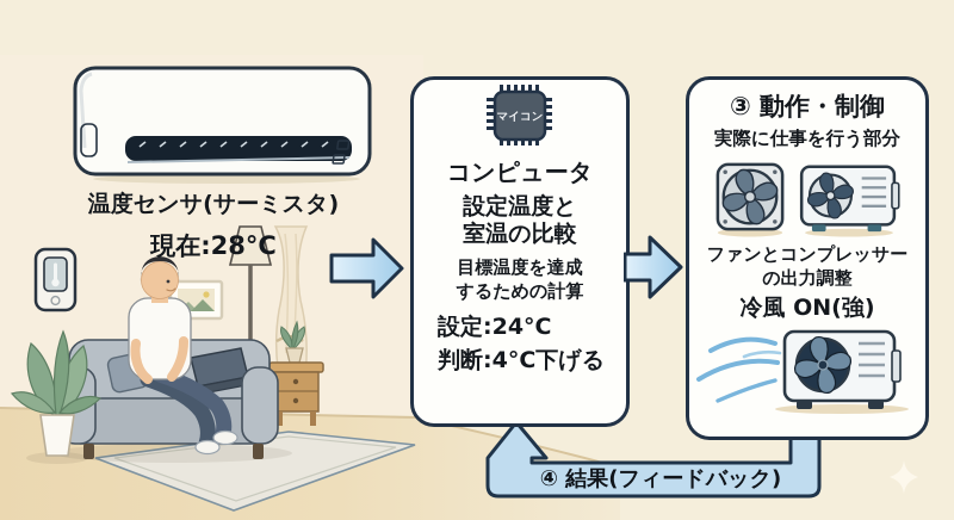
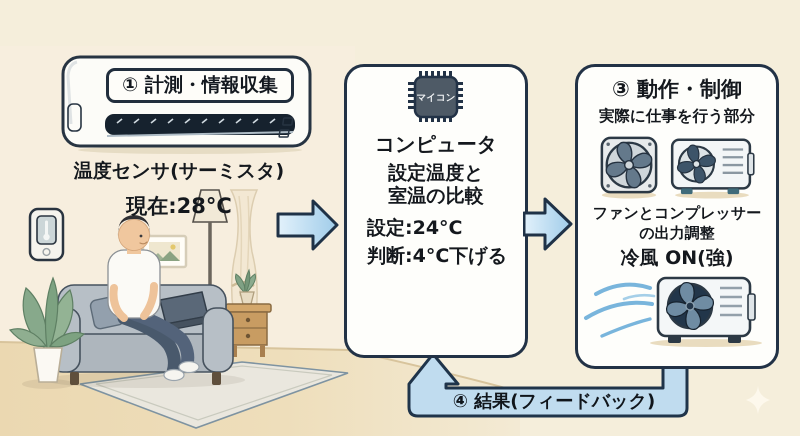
+ ① 計測・情報収集
  温度センサ(サーミスタ)
  現在:28°C
  マイコン
  コンピュータ
  設定温度と
  室温の比較
- 目標温度を達成
- するための計算
  設定:24°C
  判断:4°C下げる
  ③ 動作・制御
  実際に仕事を行う部分
  ファンとコンプレッサー
  の出力調整
  冷風 ON(強)
  ④ 結果(フィードバック)
